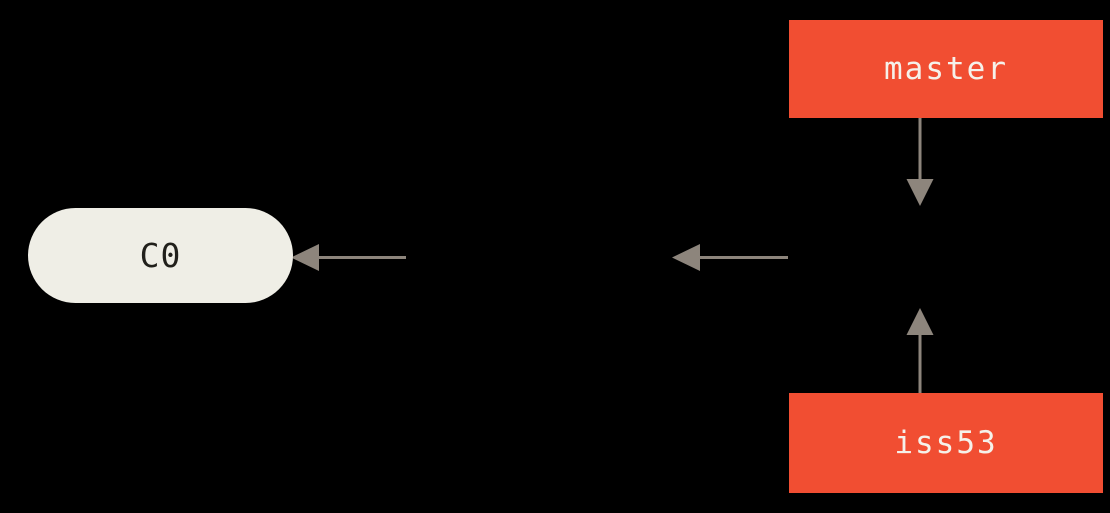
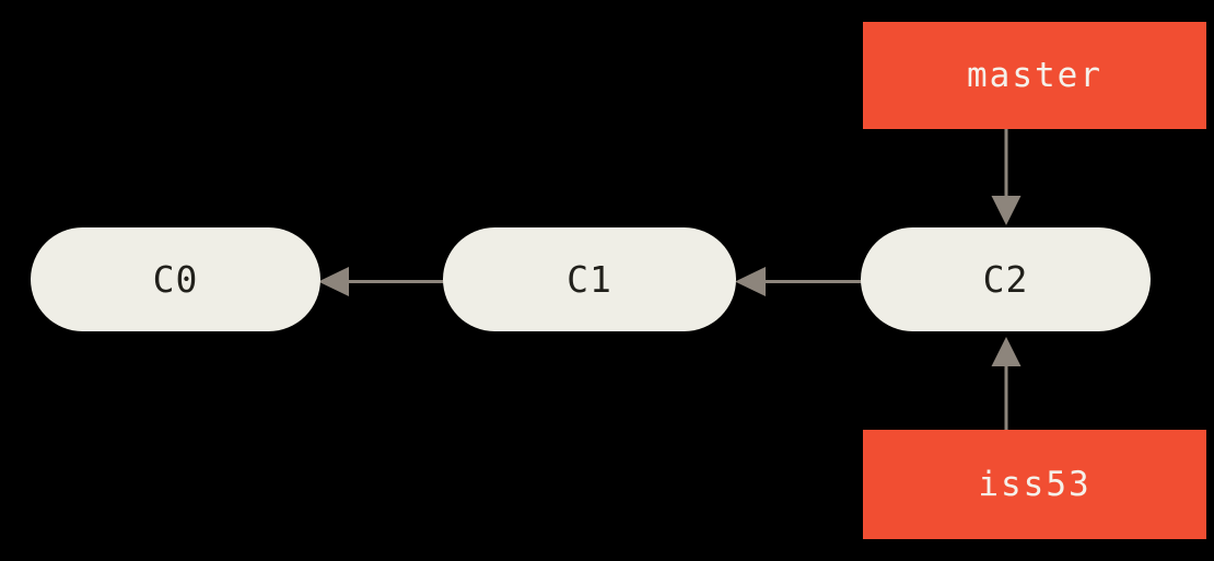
  C0
+ C1
+ C2
  master
  iss53
